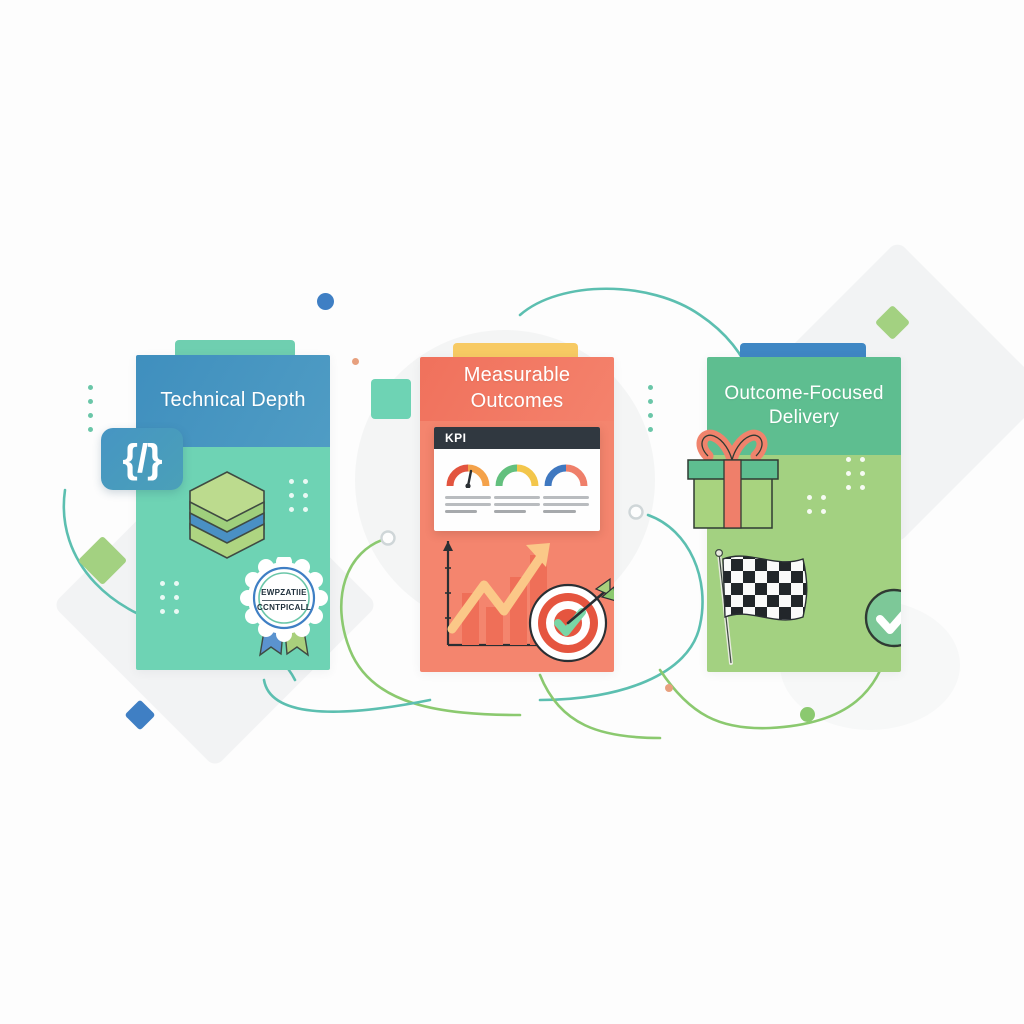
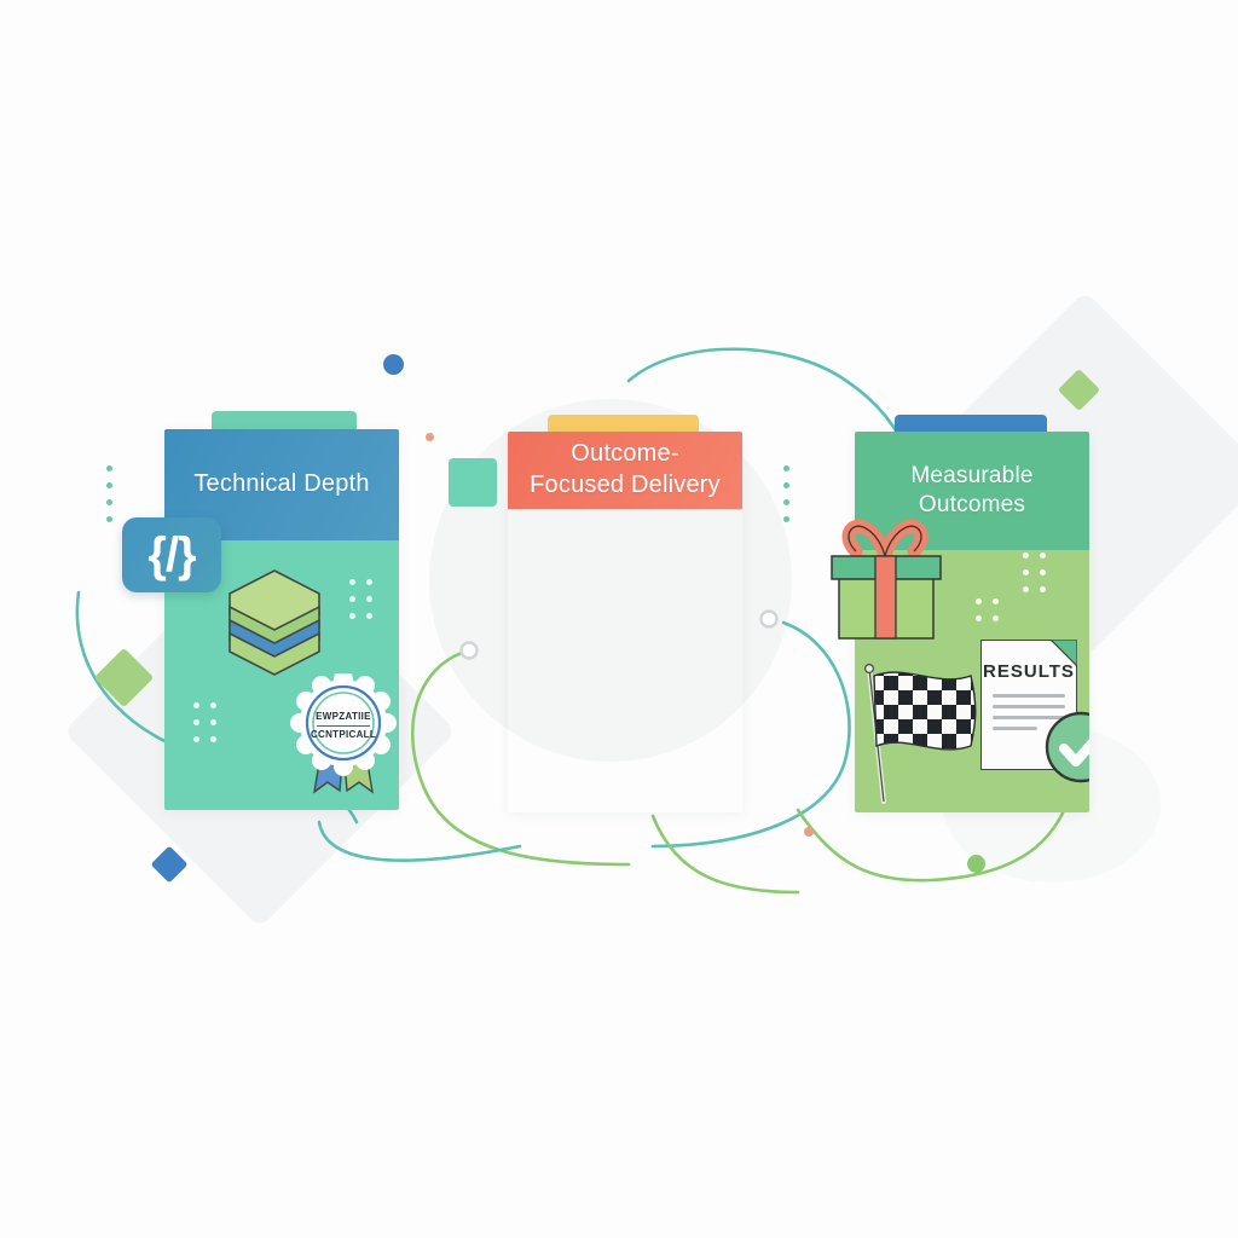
  Technical Depth
  EWPZATIIE CCNTPICALL
  {/}
- Measurable Outcomes
+ Outcome-Focused Delivery
- KPI
- Outcome-Focused Delivery
+ Measurable Outcomes
+ RESULTS
